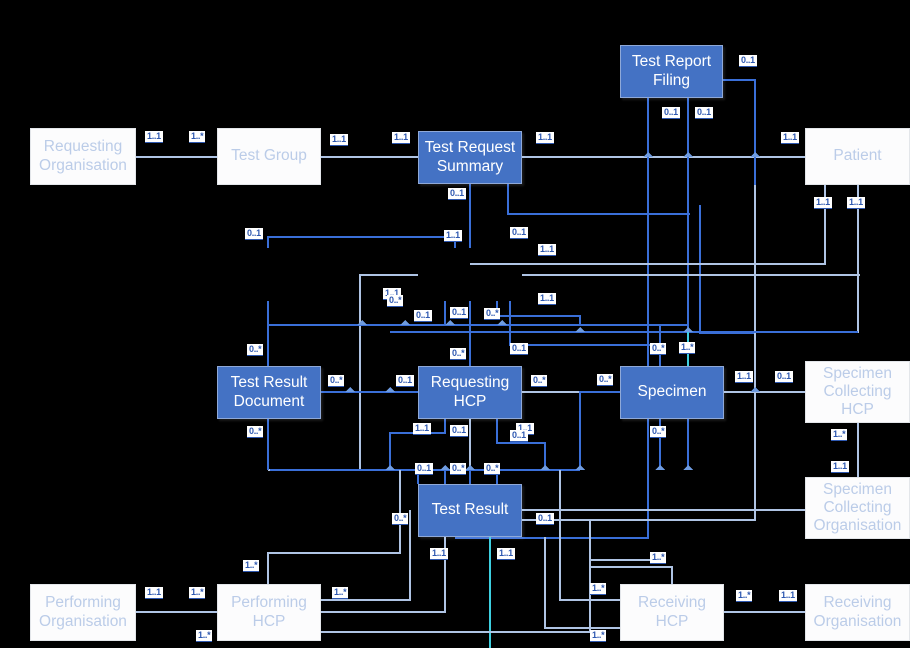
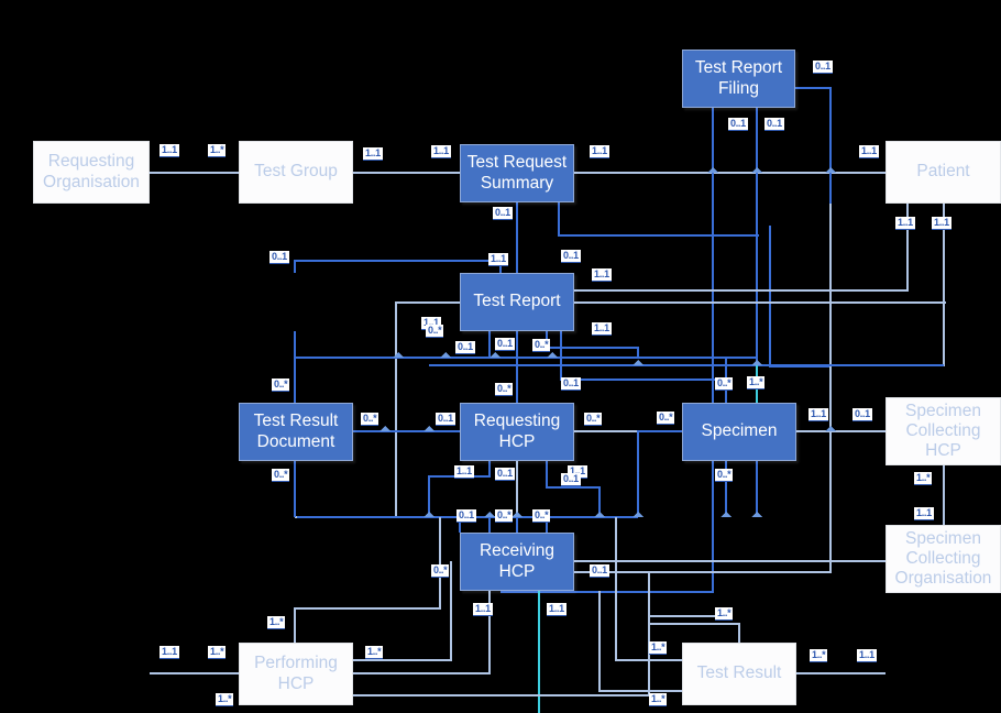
  Requesting Organisation
  Test Group
  Test Request Summary
  Patient
  Test Report Filing
+ Test Report
  Test Result Document
  Requesting HCP
  Specimen
  Specimen Collecting HCP
- Test Result
+ Receiving HCP
  Specimen Collecting Organisation
- Performing Organisation
  Performing HCP
- Receiving HCP
+ Test Result
- Receiving Organisation
  1..1
  1..*
  1..1
  1..1
  1..1
  1..1
  0..1
  0..1
  0..1
  0..1
  1..1
  1..1
  0..1
  1..1
  0..1
  1..1
  1..1
  1..1
  0..1
  0..1
  0..*
  0..*
  0..*
  0..1
  0..*
  1..*
  0..*
  0..1
  0..*
  0..*
  1..1
  0..1
  0..*
  1..1
  0..1
  1..1
  0..*
  1..*
  1..1
  0..1
  0..*
  0..*
  0..*
  0..1
  1..1
  1..1
  1..*
  1..*
  1..*
  1..1
  1..*
  1..*
  1..*
  1..1
  1..*
  1..*
  0..*
  0..1
